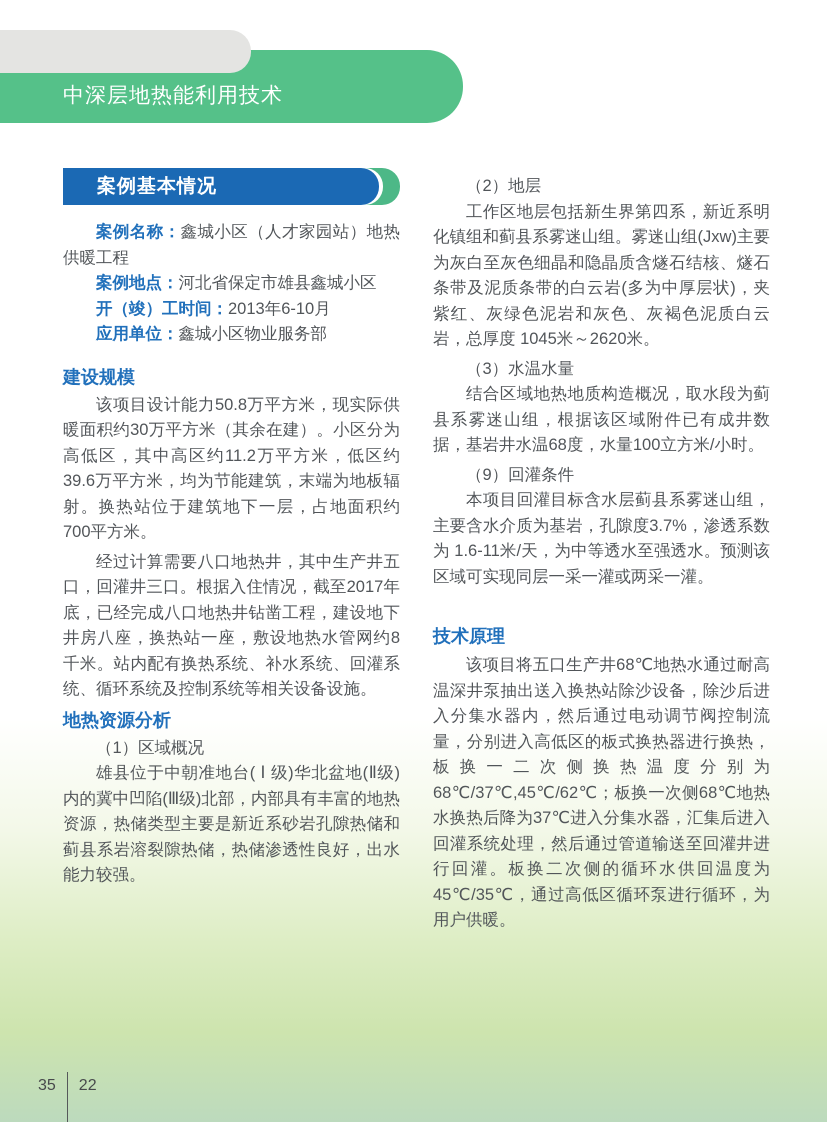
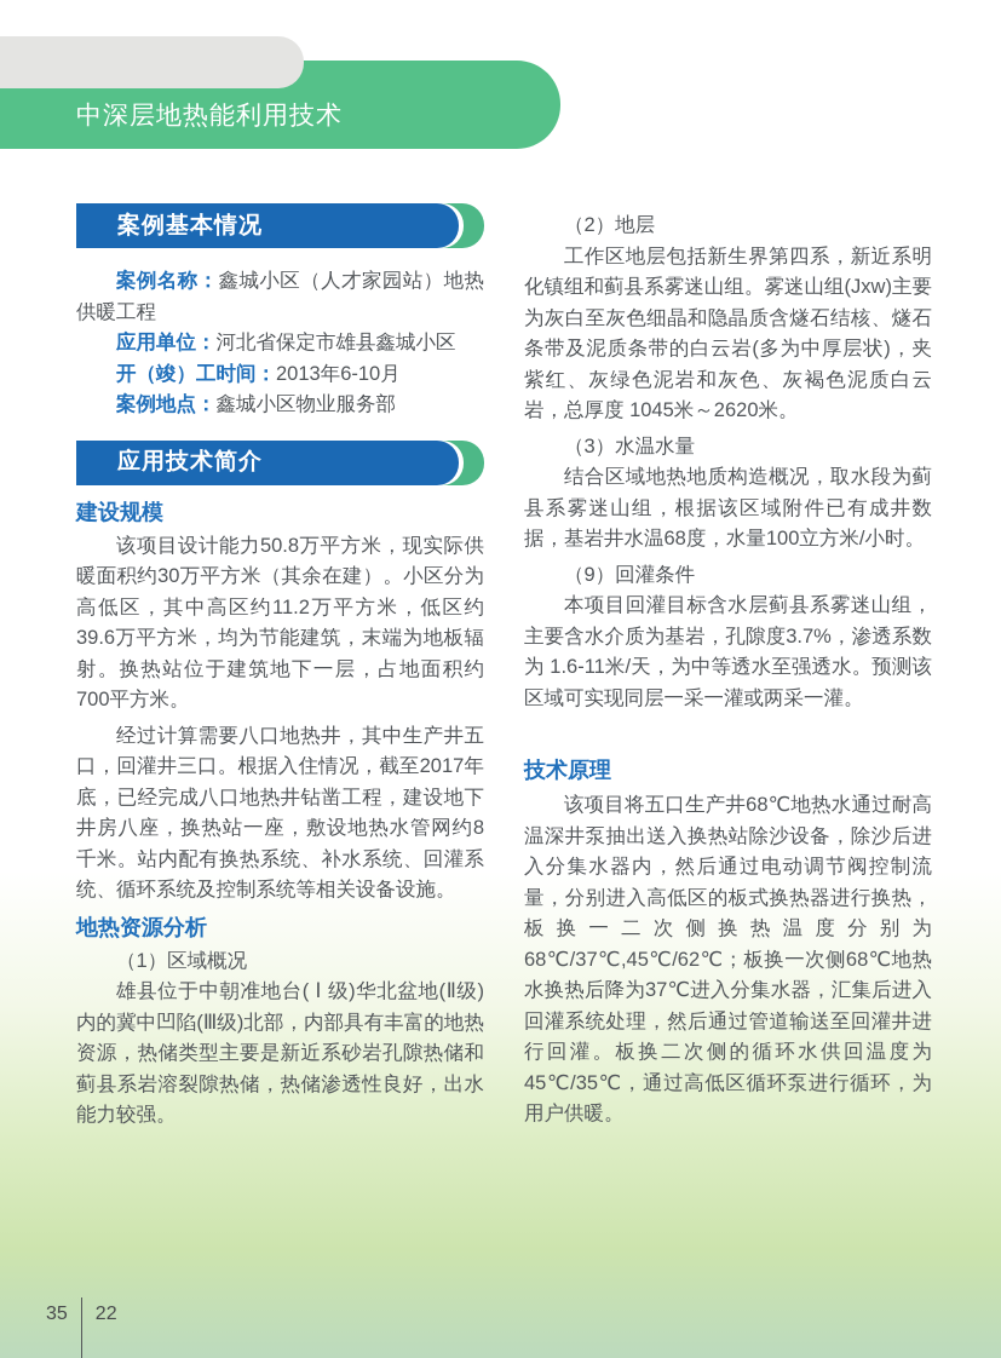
  中深层地热能利用技术
  案例基本情况
  案例名称：鑫城小区（人才家园站）地热供暖工程
- 案例地点：河北省保定市雄县鑫城小区
+ 应用单位：河北省保定市雄县鑫城小区
  开（竣）工时间：2013年6-10月
- 应用单位：鑫城小区物业服务部
+ 案例地点：鑫城小区物业服务部
+ 应用技术简介
  建设规模
  该项目设计能力50.8万平方米，现实际供暖面积约30万平方米（其余在建）。小区分为高低区，其中高区约11.2万平方米，低区约39.6万平方米，均为节能建筑，末端为地板辐射。换热站位于建筑地下一层，占地面积约700平方米。
  经过计算需要八口地热井，其中生产井五口，回灌井三口。根据入住情况，截至2017年底，已经完成八口地热井钻凿工程，建设地下井房八座，换热站一座，敷设地热水管网约8千米。站内配有换热系统、补水系统、回灌系统、循环系统及控制系统等相关设备设施。
  地热资源分析
  （1）区域概况
  雄县位于中朝准地台( Ⅰ 级)华北盆地(Ⅱ级)内的冀中凹陷(Ⅲ级)北部，内部具有丰富的地热资源，热储类型主要是新近系砂岩孔隙热储和蓟县系岩溶裂隙热储，热储渗透性良好，出水能力较强。
  （2）地层
  工作区地层包括新生界第四系，新近系明化镇组和蓟县系雾迷山组。雾迷山组(Jxw)主要为灰白至灰色细晶和隐晶质含燧石结核、燧石条带及泥质条带的白云岩(多为中厚层状)，夹紫红、灰绿色泥岩和灰色、灰褐色泥质白云岩，总厚度 1045米～2620米。
  （3）水温水量
  结合区域地热地质构造概况，取水段为蓟县系雾迷山组，根据该区域附件已有成井数据，基岩井水温68度，水量100立方米/小时。
  （9）回灌条件
  本项目回灌目标含水层蓟县系雾迷山组，主要含水介质为基岩，孔隙度3.7%，渗透系数为 1.6-11米/天，为中等透水至强透水。预测该区域可实现同层一采一灌或两采一灌。
  技术原理
  该项目将五口生产井68℃地热水通过耐高温深井泵抽出送入换热站除沙设备，除沙后进入分集水器内，然后通过电动调节阀控制流量，分别进入高低区的板式换热器进行换热，板换一二次侧换热温度分别为68℃/37℃,45℃/62℃；板换一次侧68℃地热水换热后降为37℃进入分集水器，汇集后进入回灌系统处理，然后通过管道输送至回灌井进行回灌。板换二次侧的循环水供回温度为45℃/35℃，通过高低区循环泵进行循环，为用户供暖。
  35
  22
